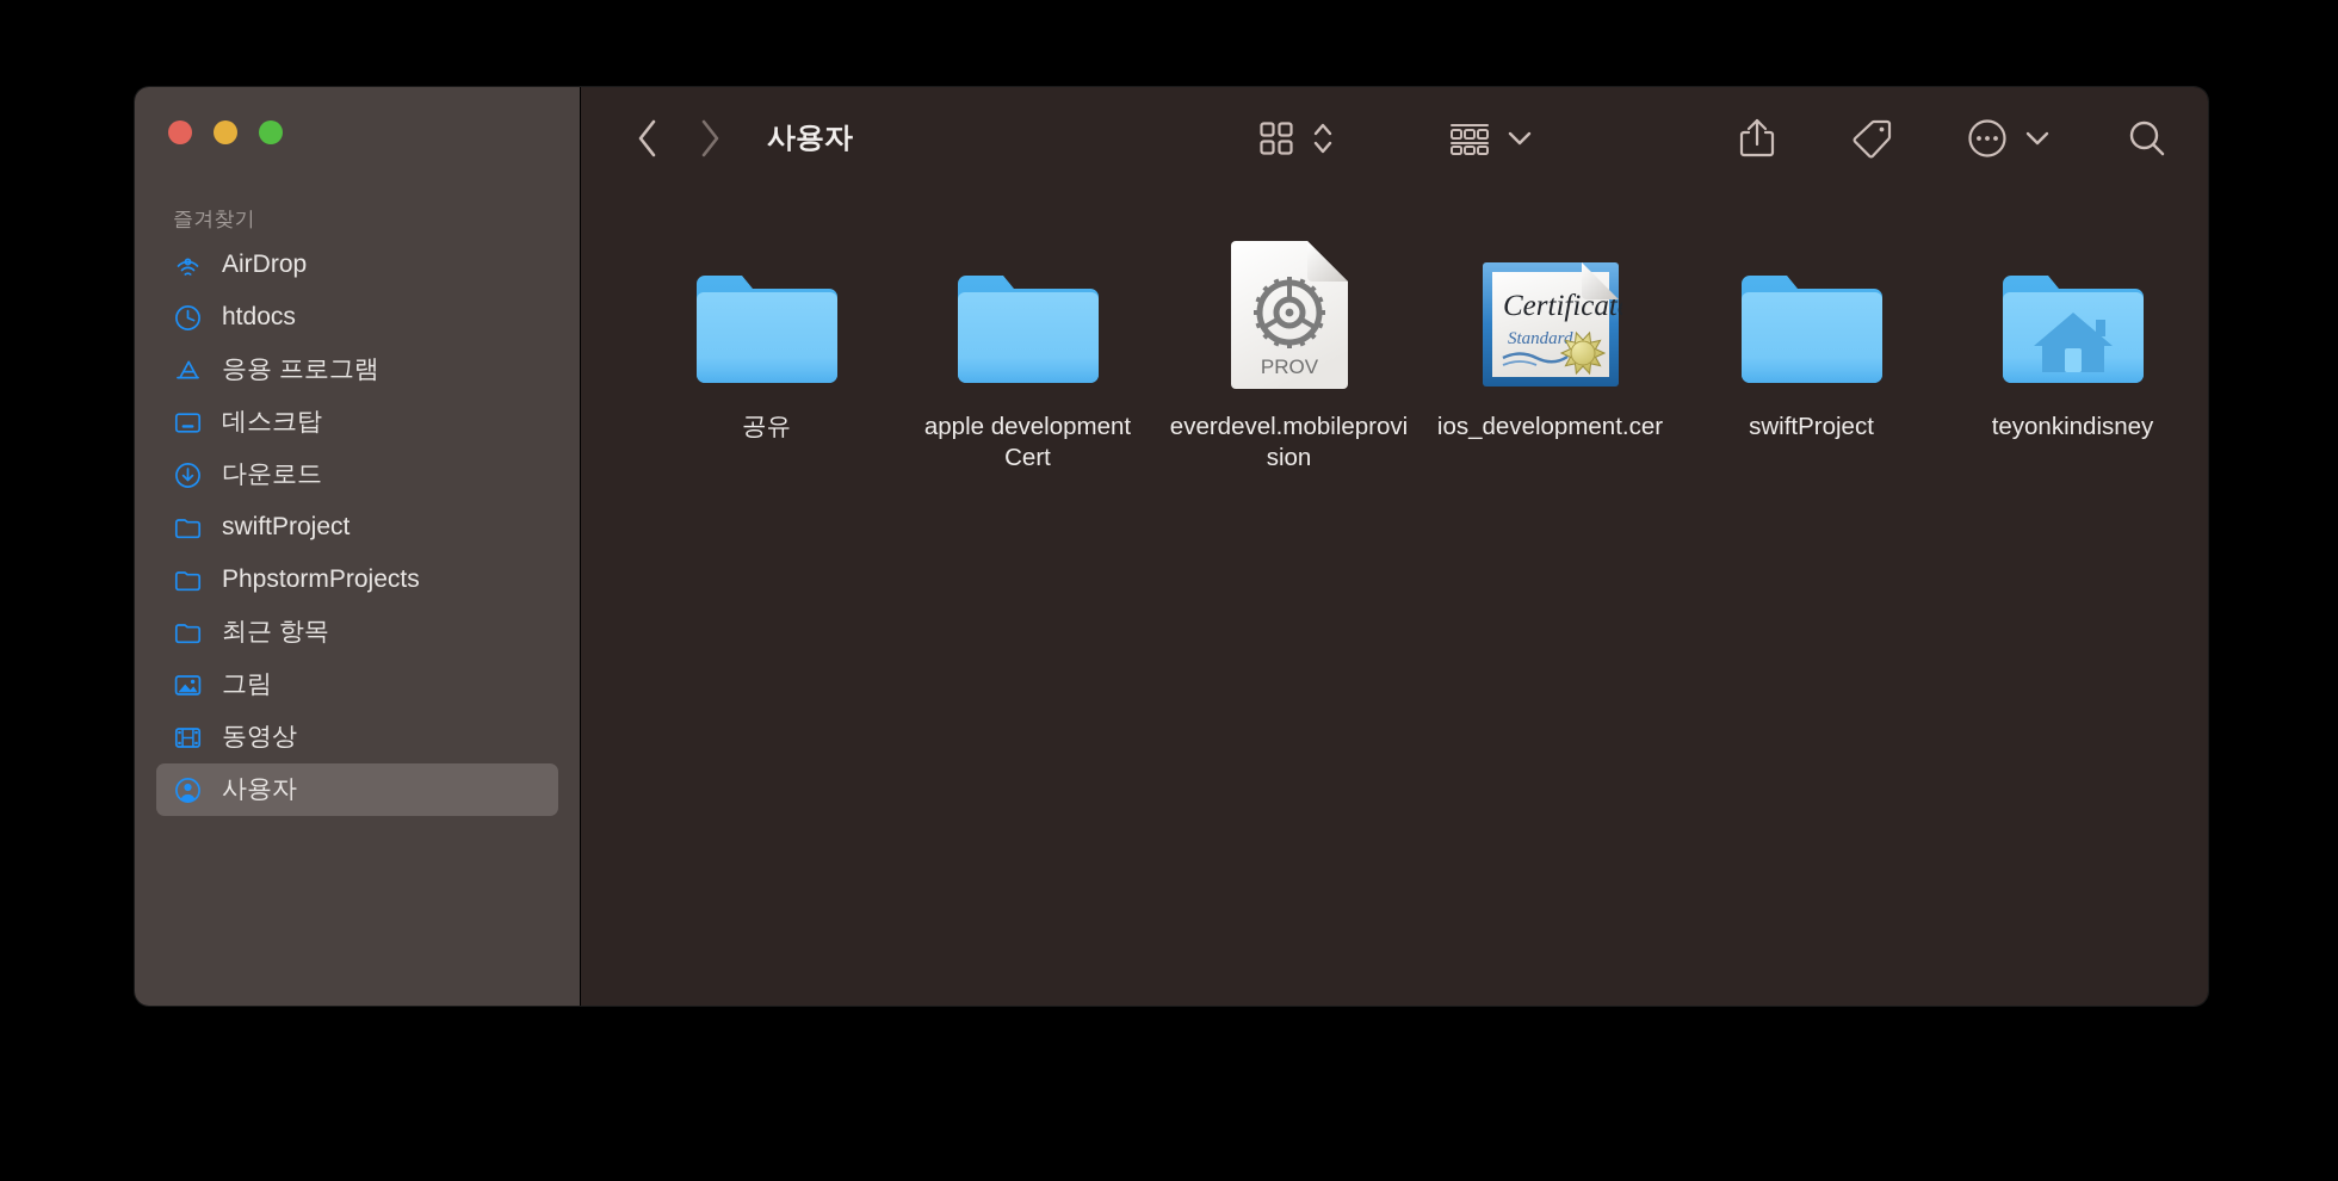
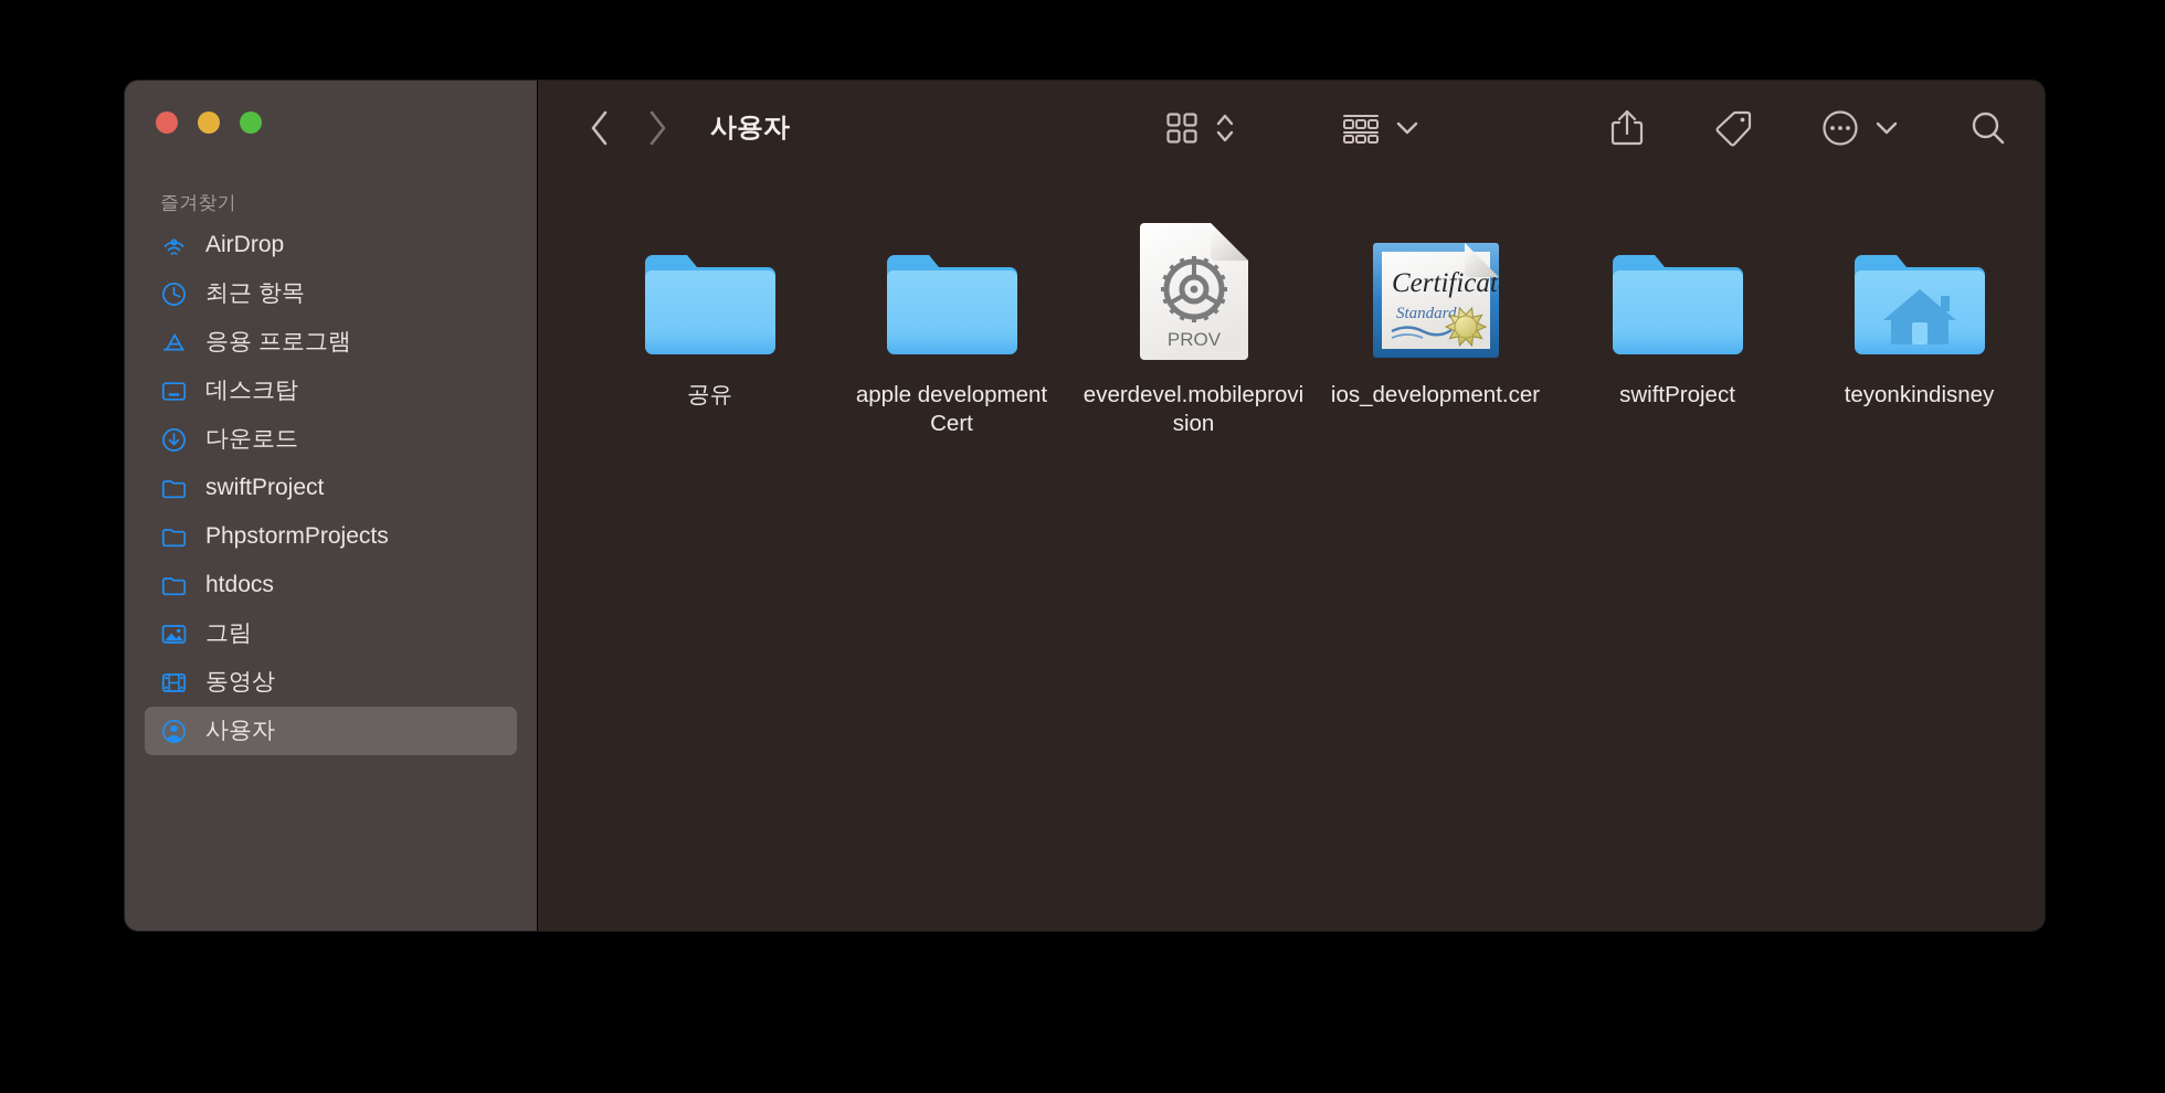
  즐겨찾기
  AirDrop
- htdocs
+ 최근 항목
  응용 프로그램
  데스크탑
  다운로드
  swiftProject
  PhpstormProjects
- 최근 항목
+ htdocs
  그림
  동영상
  사용자
  사용자
  공유
  apple development Cert
  PROV
  everdevel.mobileprovision
  Certificat
  Standard
  ios_development.cer
  swiftProject
  teyonkindisney
